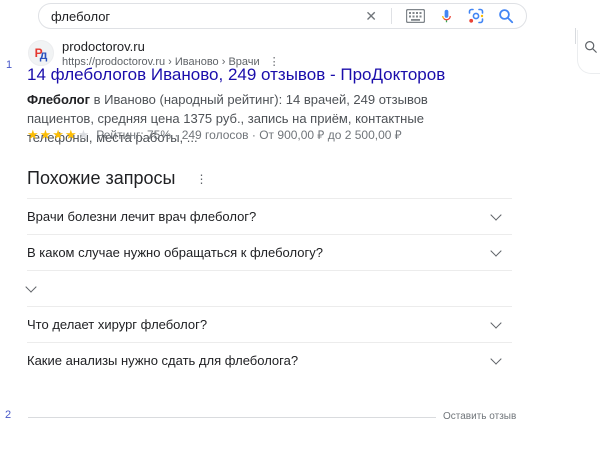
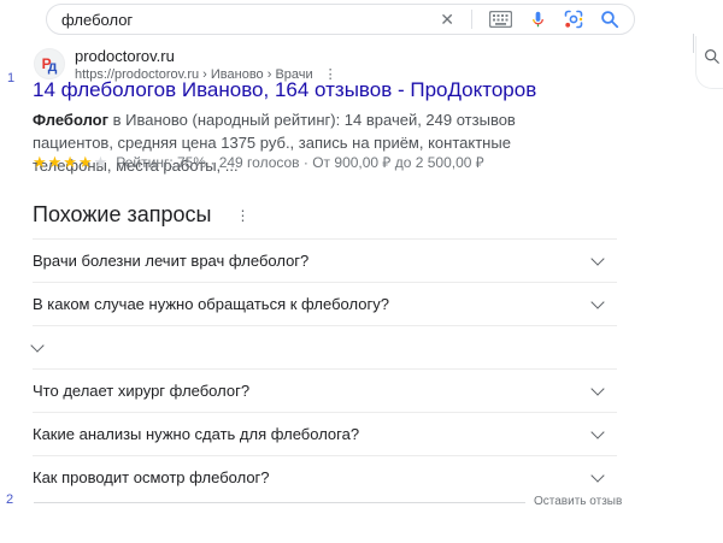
  флеболог
  ✕
  1
  2
  Р
  д
  prodoctorov.ru
  https://prodoctorov.ru › Иваново › Врачи
  ⋮
- 14 флебологов Иваново, 249 отзывов - ПроДокторов
+ 14 флебологов Иваново, 164 отзывов - ПроДокторов
  Флеболог в Иваново (народный рейтинг): 14 врачей, 249 отзывов пациентов, средняя цена 1375 руб., запись на приём, контактные телефоны, места работы, ...
  ★★★★
  ★
  Рейтинг: 75% · 249 голосов · От 900,00 ₽ до 2 500,00 ₽
  Похожие запросы
  ⋮
  Врачи болезни лечит врач флеболог?
  В каком случае нужно обращаться к флебологу?
  Что делает хирург флеболог?
  Какие анализы нужно сдать для флеболога?
+ Как проводит осмотр флеболог?
  Оставить отзыв
